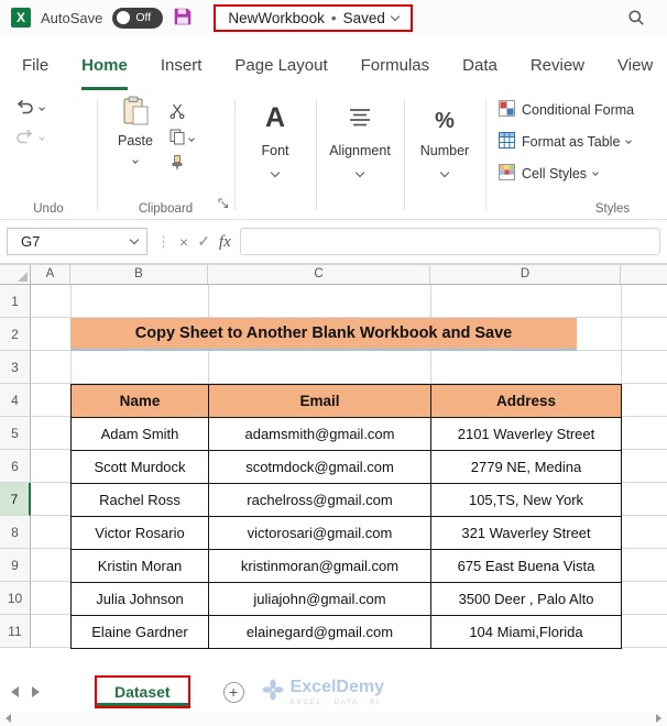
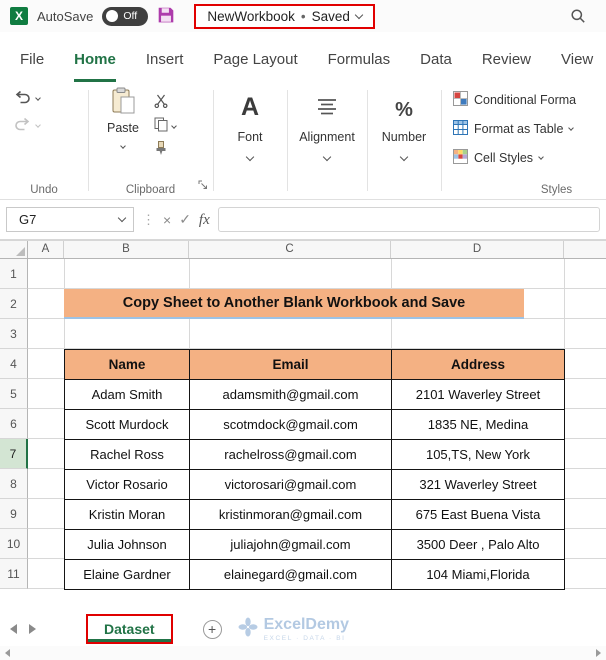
  X
  AutoSave
  Off
  NewWorkbook
  •
  Saved
  File
  Home
  Insert
  Page Layout
  Formulas
  Data
  Review
  View
  Undo
  Paste
  Clipboard
  A
  Font
  Alignment
  %
  Number
  Conditional Forma
  Format as Table
  Cell Styles
  Styles
  G7
  ⋮
  ×
  ✓
  fx
  A
  B
  C
  D
  1
  2
  3
  4
  5
  6
  7
  8
  9
  10
  11
  Copy Sheet to Another Blank Workbook and Save
  Name
  Email
  Address
  Adam Smith
  adamsmith@gmail.com
  2101 Waverley Street
  Scott Murdock
  scotmdock@gmail.com
- 2779 NE, Medina
+ 1835 NE, Medina
  Rachel Ross
  rachelross@gmail.com
  105,TS, New York
  Victor Rosario
  victorosari@gmail.com
  321 Waverley Street
  Kristin Moran
  kristinmoran@gmail.com
  675 East Buena Vista
  Julia Johnson
  juliajohn@gmail.com
  3500 Deer , Palo Alto
  Elaine Gardner
  elainegard@gmail.com
  104 Miami,Florida
  Dataset
  +
  ExcelDemy
